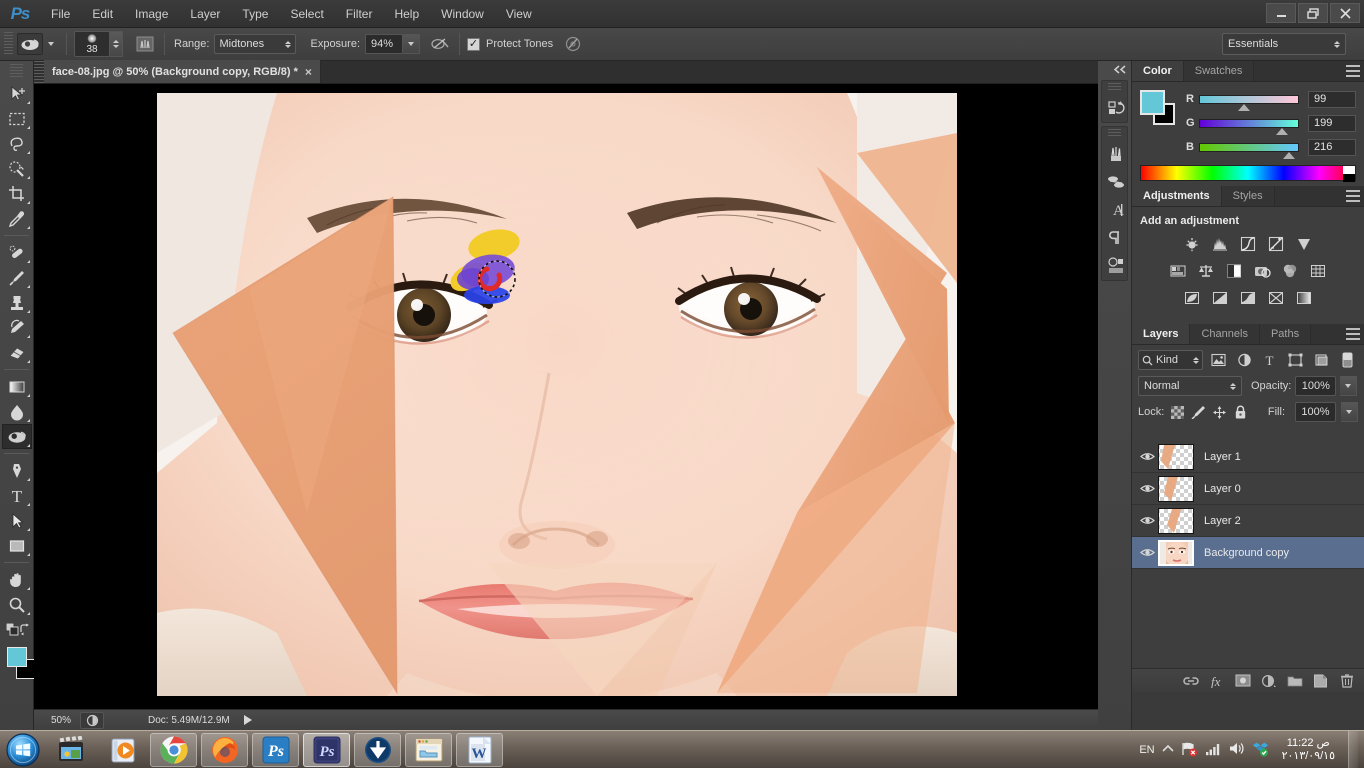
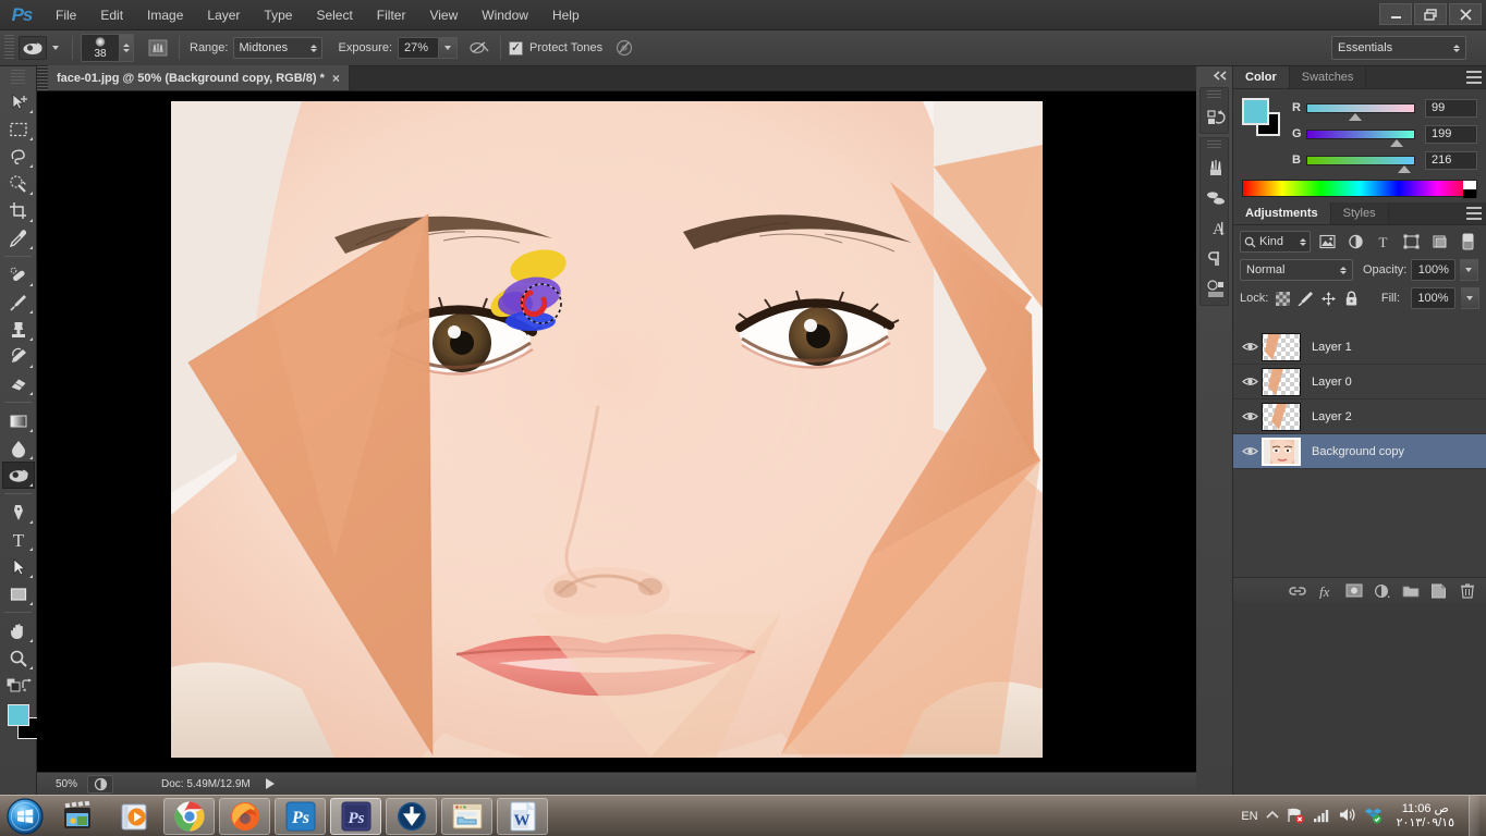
  Ps
  File
  Edit
  Image
  Layer
  Type
  Select
  Filter
- Help
+ View
  Window
- View
+ Help
  38
  Range:
  Midtones
  Exposure:
- 94%
+ 27%
  ✓
  Protect Tones
  Essentials
  T
- face-08.jpg @ 50% (Background copy, RGB/8) *
+ face-01.jpg @ 50% (Background copy, RGB/8) *
  ×
  50%
  Doc: 5.49M/12.9M
  A
  Color
  Swatches
  R
  99
  G
  199
  B
  216
  Adjustments
  Styles
- Add an adjustment
- Layers
- Channels
- Paths
  Kind
  T
  Normal
  Opacity:
  100%
  Lock:
  Fill:
  100%
  Layer 1
  Layer 0
  Layer 2
  Background copy
  fx
  Ps
  Ps
  W
  EN
- 11:22 ص
+ 11:06 ص
  ٢٠١٣/٠٩/١٥
